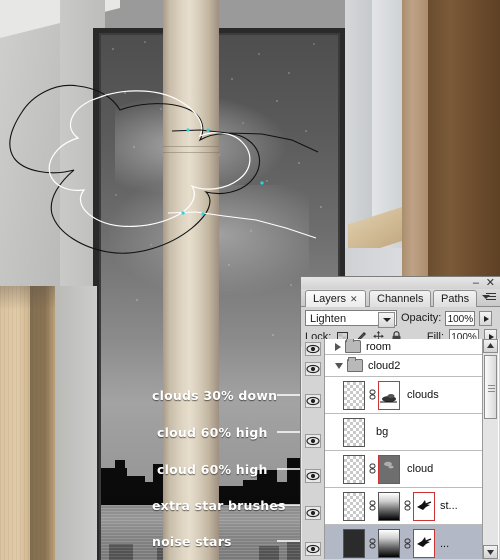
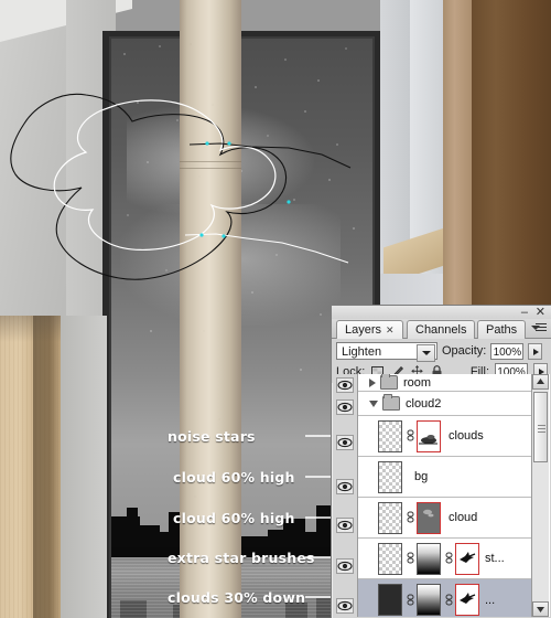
- clouds 30% down
+ noise stars
  cloud 60% high
  cloud 60% high
  extra star brushe
- noise stars
+ clouds 30% down
  –
  ✕
  Layers ✕
  Channels
  Paths
  Lighten
  Opacity:
  100%
  Lock:
  Fill:
  100%
  room
  cloud2
  clouds
  bg
  cloud
  st...
  ...
